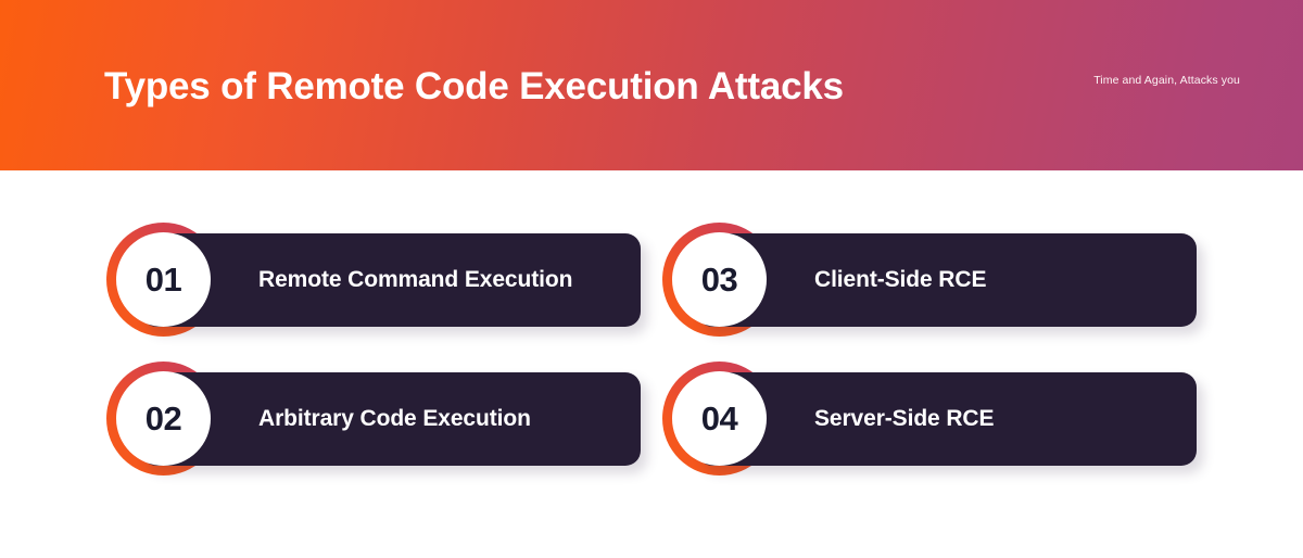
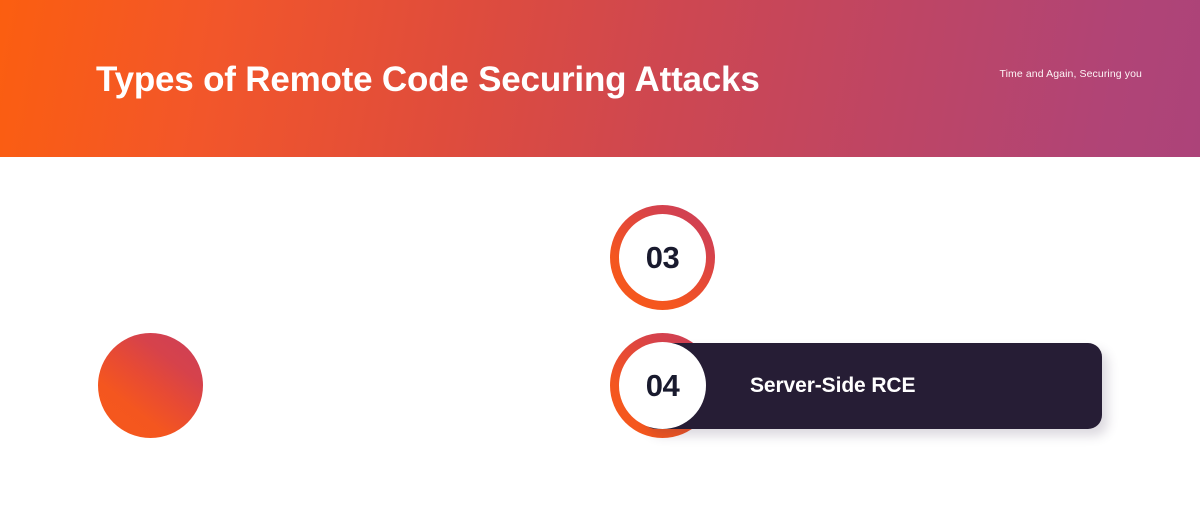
- Types of Remote Code Execution Attacks
+ Types of Remote Code Securing Attacks
- Time and Again, Attacks you
+ Time and Again, Securing you
- Remote Command Execution
- 01
- Arbitrary Code Execution
- 02
- Client-Side RCE
  03
  Server-Side RCE
  04
